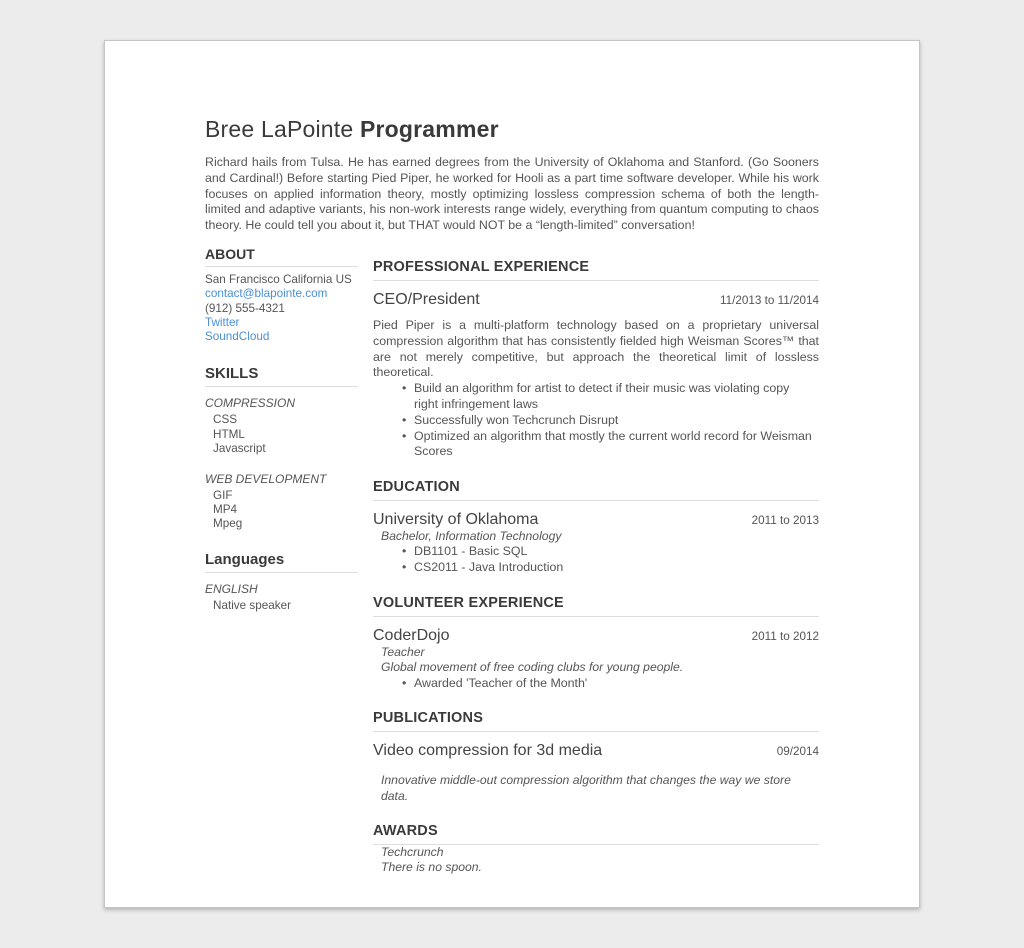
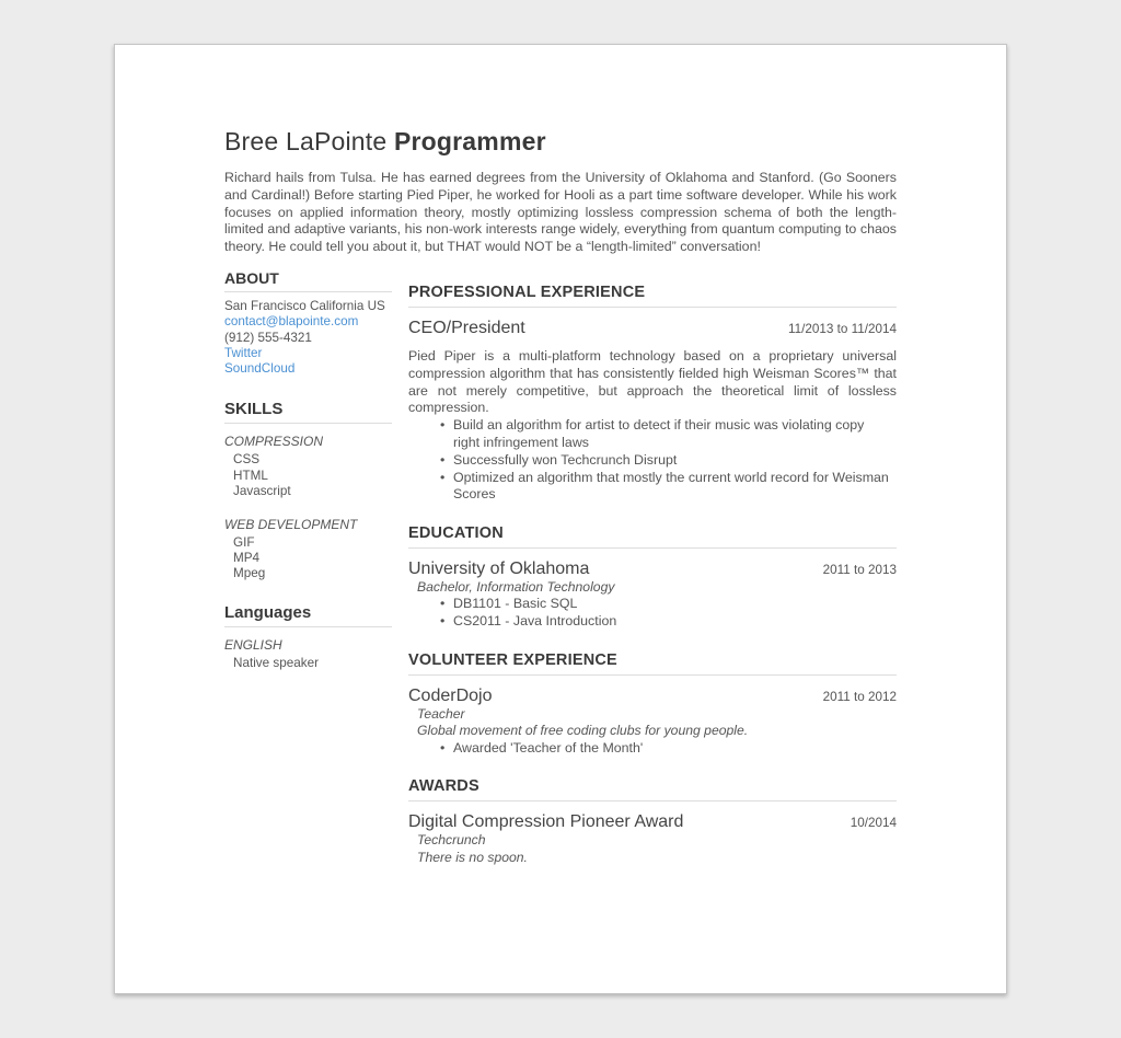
  Bree LaPointe Programmer
  Richard hails from Tulsa. He has earned degrees from the University of Oklahoma and Stanford. (Go Sooners and Cardinal!) Before starting Pied Piper, he worked for Hooli as a part time software developer. While his work focuses on applied information theory, mostly optimizing lossless compression schema of both the length-limited and adaptive variants, his non-work interests range widely, everything from quantum computing to chaos theory. He could tell you about it, but THAT would NOT be a “length-limited” conversation!
  ABOUT
  San Francisco California US
  contact@blapointe.com
  (912) 555-4321
  Twitter
  SoundCloud
  SKILLS
  COMPRESSION
  CSS
  HTML
  Javascript
  WEB DEVELOPMENT
  GIF
  MP4
  Mpeg
  Languages
  ENGLISH
  Native speaker
  PROFESSIONAL EXPERIENCE
  CEO/President
  11/2013 to 11/2014
- Pied Piper is a multi-platform technology based on a proprietary universal compression algorithm that has consistently fielded high Weisman Scores™ that are not merely competitive, but approach the theoretical limit of lossless theoretical.
+ Pied Piper is a multi-platform technology based on a proprietary universal compression algorithm that has consistently fielded high Weisman Scores™ that are not merely competitive, but approach the theoretical limit of lossless compression.
  Build an algorithm for artist to detect if their music was violating copy right infringement laws
  Successfully won Techcrunch Disrupt
  Optimized an algorithm that mostly the current world record for Weisman Scores
  EDUCATION
  University of Oklahoma
  2011 to 2013
  Bachelor, Information Technology
  DB1101 - Basic SQL
  CS2011 - Java Introduction
  VOLUNTEER EXPERIENCE
  CoderDojo
  2011 to 2012
  Teacher
  Global movement of free coding clubs for young people.
  Awarded 'Teacher of the Month'
- PUBLICATIONS
- Video compression for 3d media
- 09/2014
- Innovative middle-out compression algorithm that changes the way we store data.
  AWARDS
+ Digital Compression Pioneer Award
+ 10/2014
  Techcrunch
  There is no spoon.
